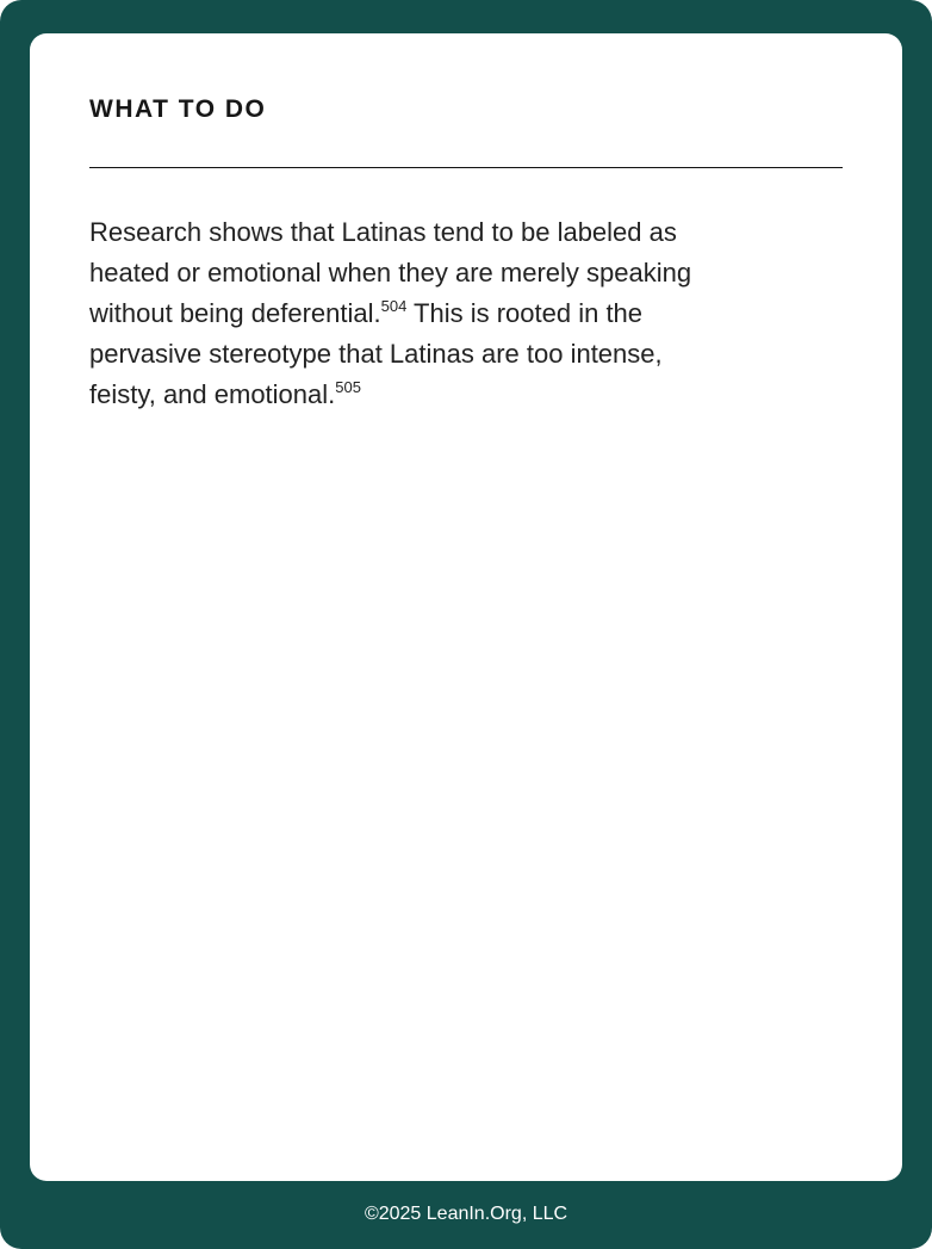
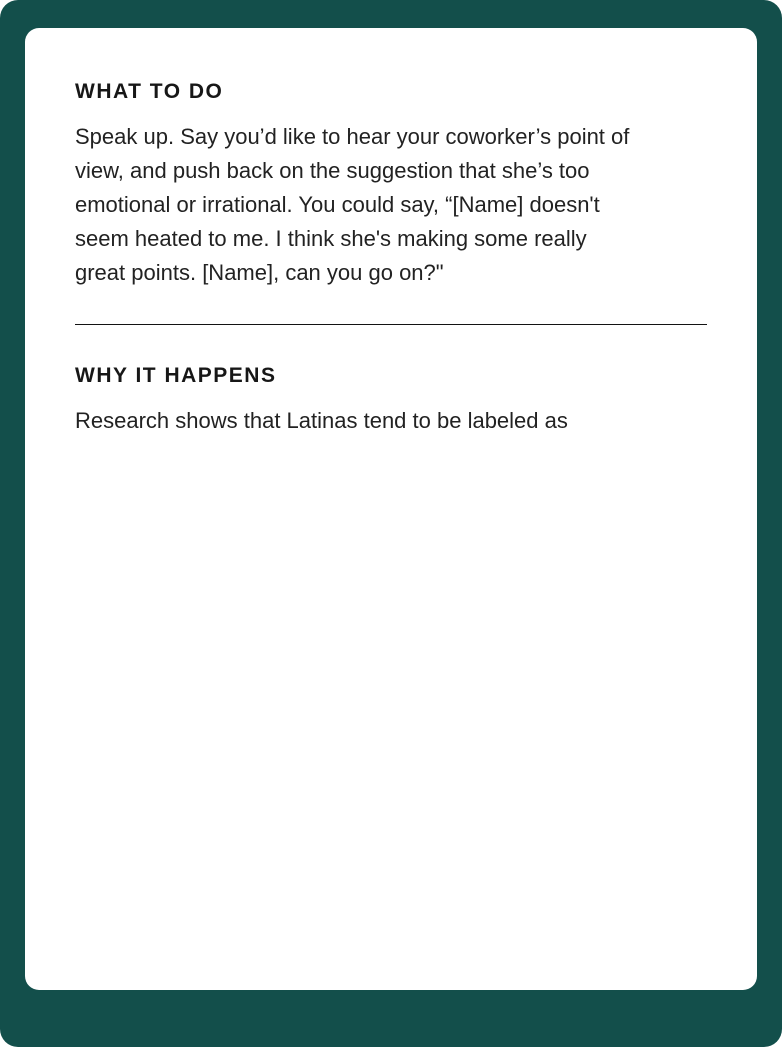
  WHAT TO DO
+ Speak up. Say you’d like to hear your coworker’s point of
+ view, and push back on the suggestion that she’s too
+ emotional or irrational. You could say, “[Name] doesn't
+ seem heated to me. I think she's making some really
+ great points. [Name], can you go on?"
+ WHY IT HAPPENS
  Research shows that Latinas tend to be labeled as
- heated or emotional when they are merely speaking
- without being deferential.504 This is rooted in the
- pervasive stereotype that Latinas are too intense,
- feisty, and emotional.505
- ©2025 LeanIn.Org, LLC
